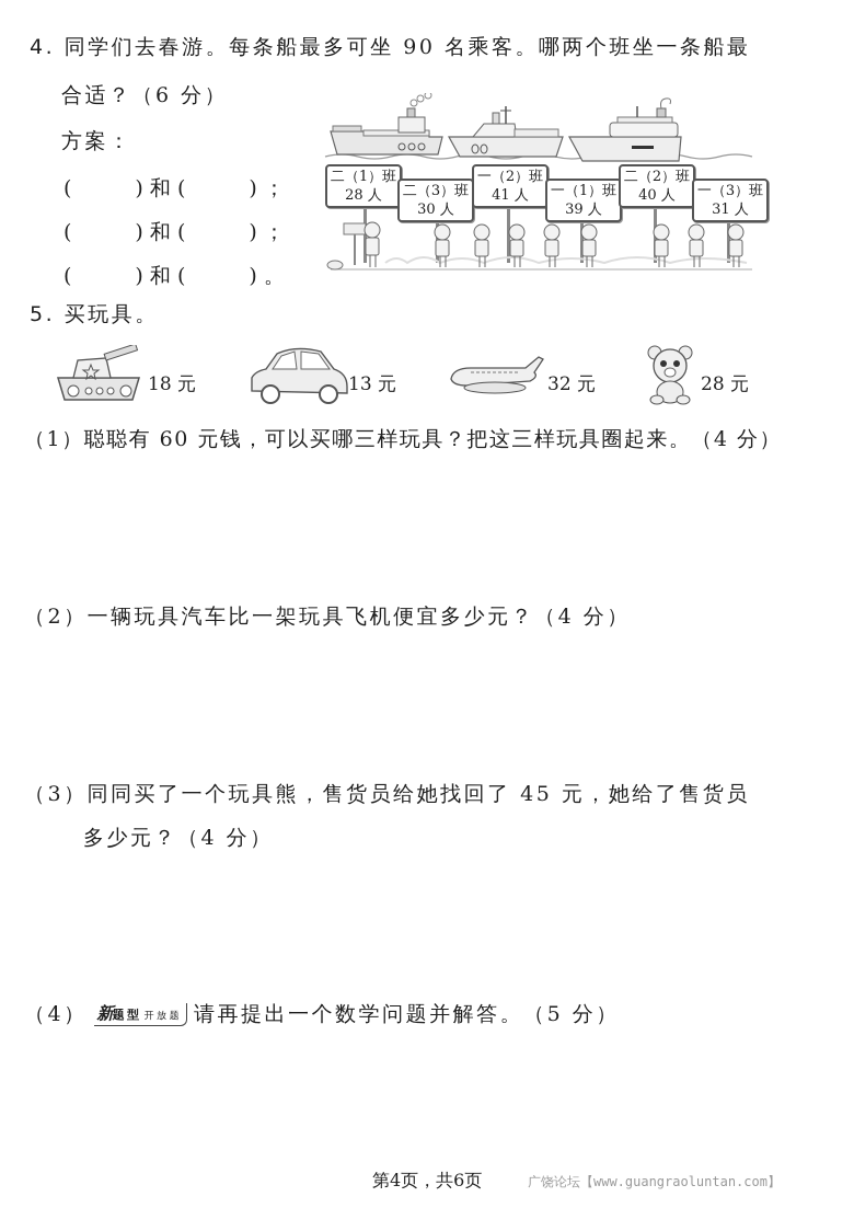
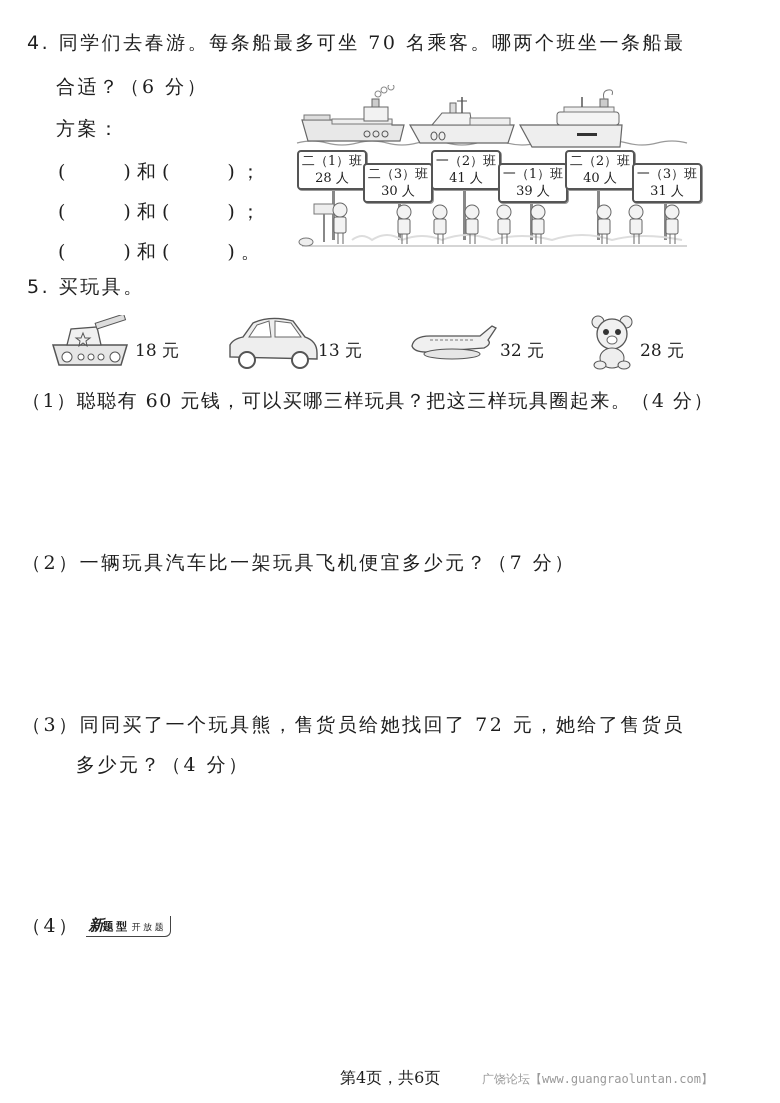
- 4. 同学们去春游。每条船最多可坐 90 名乘客。哪两个班坐一条船最
+ 4. 同学们去春游。每条船最多可坐 70 名乘客。哪两个班坐一条船最
  合适？（6 分）
  方案：
  (
  )
  和
  (
  )
  ；
  (
  )
  和
  (
  )
  ；
  (
  )
  和
  (
  )
  。
  二（1）班
  28 人
  二（3）班
  30 人
  一（2）班
  41 人
  一（1）班
  39 人
  二（2）班
  40 人
  一（3）班
  31 人
  5. 买玩具。
  18 元
  13 元
  32 元
  28 元
  （1）聪聪有 60 元钱，可以买哪三样玩具？把这三样玩具圈起来。（4 分）
- （2）一辆玩具汽车比一架玩具飞机便宜多少元？（4 分）
+ （2）一辆玩具汽车比一架玩具飞机便宜多少元？（7 分）
- （3）同同买了一个玩具熊，售货员给她找回了 45 元，她给了售货员
+ （3）同同买了一个玩具熊，售货员给她找回了 72 元，她给了售货员
  多少元？（4 分）
  （4）
  新
  题型
  开放题
- 请再提出一个数学问题并解答。（5 分）
  第4页，共6页
  广饶论坛【www.guangraoluntan.com】
